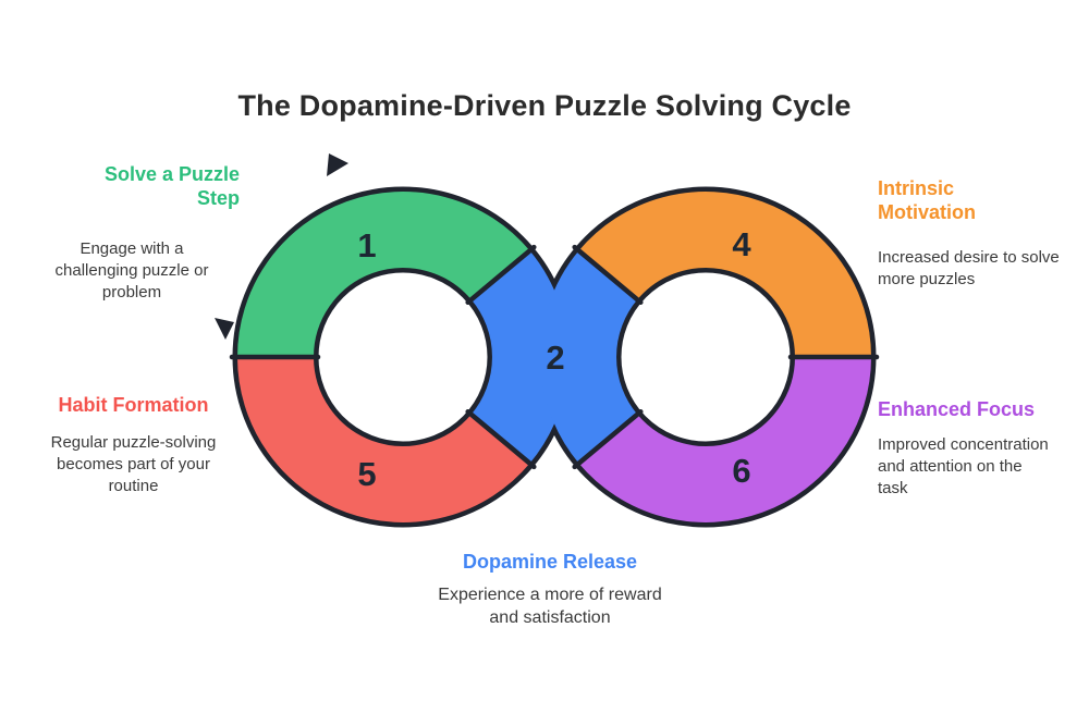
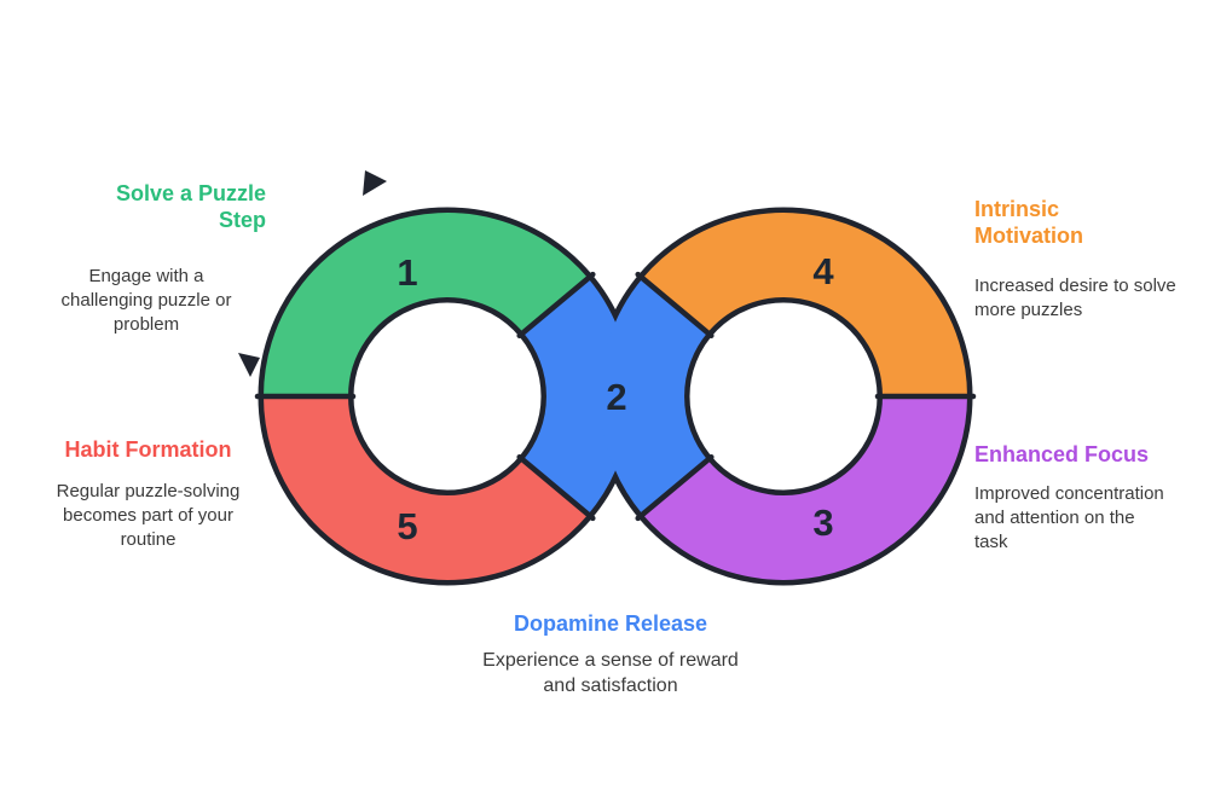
- The Dopamine-Driven Puzzle Solving Cycle
  1
  2
- 6
+ 3
  4
  5
  Solve a Puzzle
  Step
  Engage with a
  challenging puzzle or
  problem
  Intrinsic
  Motivation
  Increased desire to solve
  more puzzles
  Enhanced Focus
  Improved concentration
  and attention on the
  task
  Habit Formation
  Regular puzzle-solving
  becomes part of your
  routine
  Dopamine Release
- Experience a more of reward
+ Experience a sense of reward
  and satisfaction
